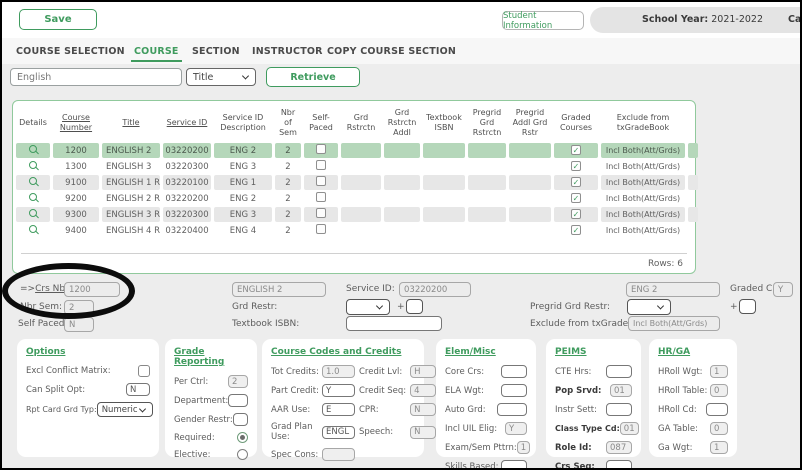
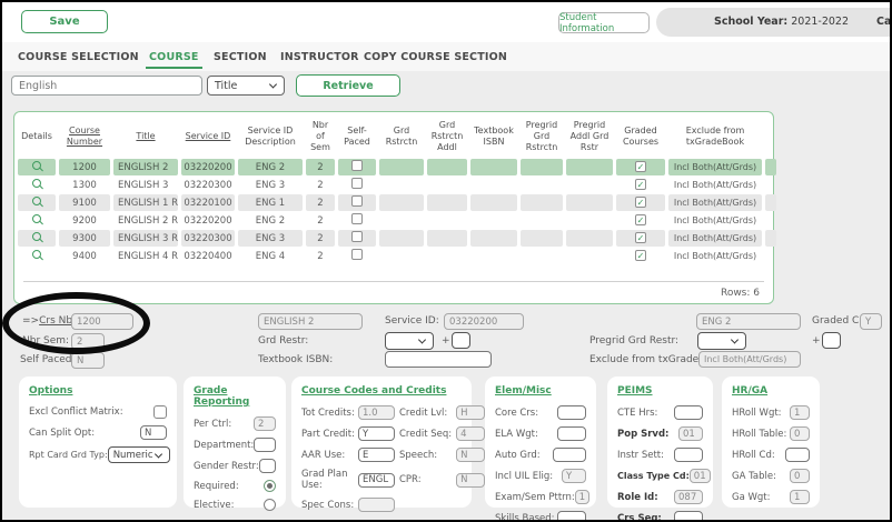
  Save
  Student Information
  School Year: 2021-2022
  Ca
  COURSE SELECTION
  COURSE
  SECTION
  INSTRUCTOR
  COPY COURSE SECTION
  English
  Title
  Retrieve
  Details	Course Number	Title	Service ID	Service ID Description	Nbr of Sem	Self-Paced	Grd Rstrctn	Grd Rstrctn Addl	Textbook ISBN	Pregrid Grd Rstrctn	Pregrid Addl Grd Rstr	Graded Courses	Exclude from txGradeBook
  	1200	ENGLISH 2	03220200	ENG 2	2								Incl Both(Att/Grds)
  	1300	ENGLISH 3	03220300	ENG 3	2								Incl Both(Att/Grds)
  	9100	ENGLISH 1 R	03220100	ENG 1	2								Incl Both(Att/Grds)
  	9200	ENGLISH 2 R	03220200	ENG 2	2								Incl Both(Att/Grds)
  	9300	ENGLISH 3 R	03220300	ENG 3	2								Incl Both(Att/Grds)
  	9400	ENGLISH 4 R	03220400	ENG 4	2								Incl Both(Att/Grds)
  Rows: 6
  =>Crs Nb
  1200
  ENGLISH 2
  Service ID:
  03220200
  ENG 2
  Graded C
  Y
  Nbr Sem:
  2
  Grd Restr:
  +
  Pregrid Grd Restr:
  +
  Self Paced
  N
  Textbook ISBN:
  Exclude from txGrade
  Incl Both(Att/Grds)
  Options
  Excl Conflict Matrix:
  Can Split Opt:
  N
  Rpt Card Grd Typ:
  Numeric
  Grade Reporting
  Per Ctrl:
  2
  Department:
  Gender Restr:
  Required:
  Elective:
  Course Codes and Credits
  Tot Credits:
  1.0
  Credit Lvl:
  H
  Part Credit:
  Y
  Credit Seq:
  4
  AAR Use:
  E
- CPR:
+ Speech:
  N
  Grad Plan Use:
  ENGL
- Speech:
+ CPR:
  N
  Spec Cons:
  Elem/Misc
  Core Crs:
  ELA Wgt:
  Auto Grd:
  Incl UIL Elig:
  Y
  Exam/Sem Pttrn:
  1
  Skills Based:
  PEIMS
  CTE Hrs:
  Pop Srvd:
  01
  Instr Sett:
  Class Type Cd:
  01
  Role Id:
  087
  Crs Seq:
  HR/GA
  HRoll Wgt:
  1
  HRoll Table:
  0
  HRoll Cd:
  GA Table:
  0
  Ga Wgt:
  1
